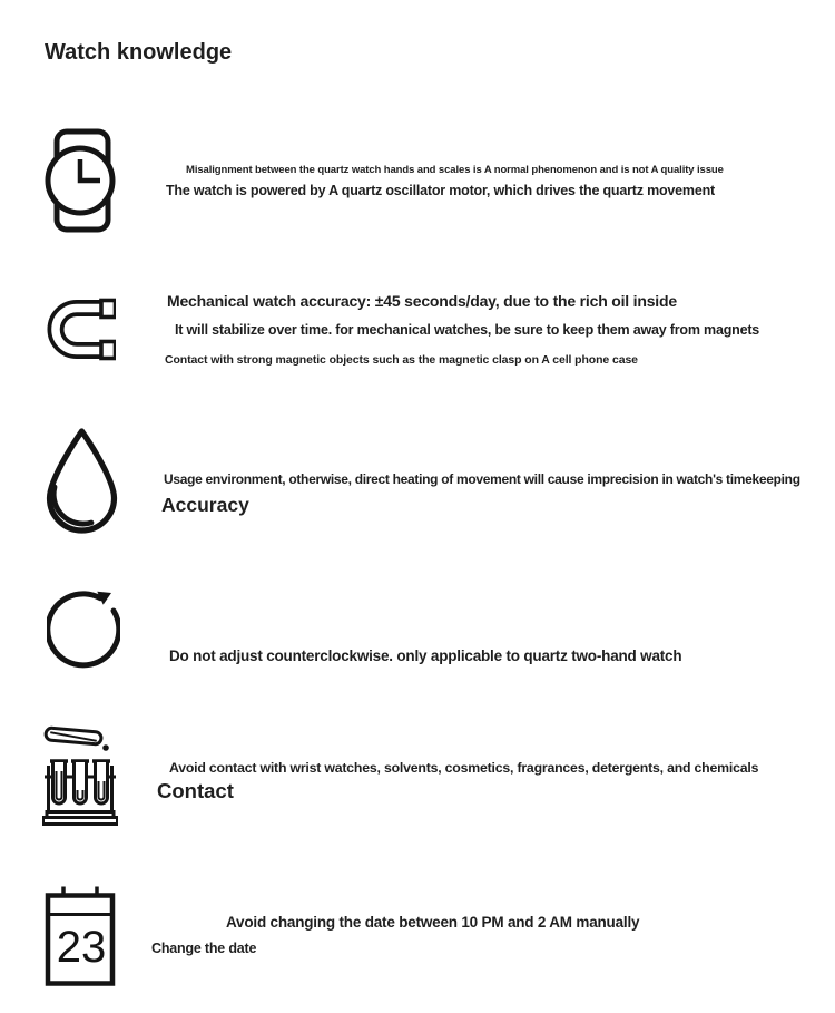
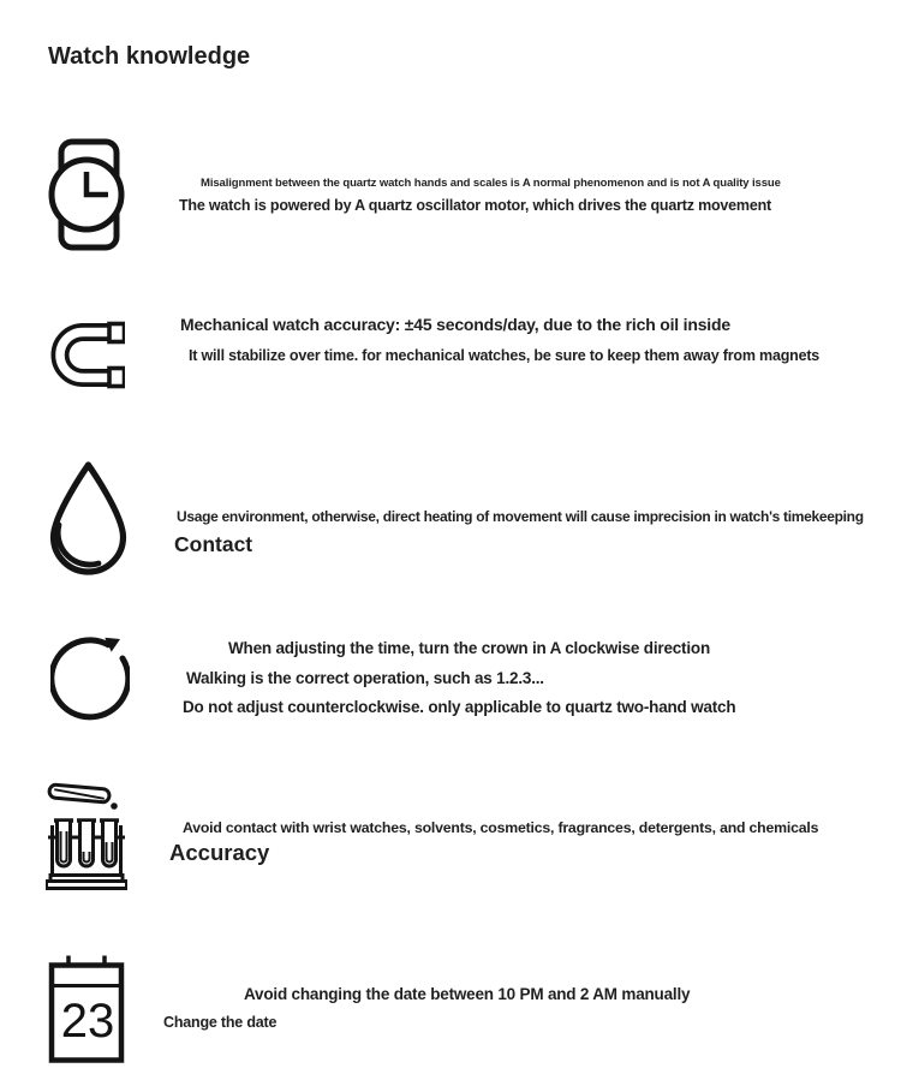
  Watch knowledge
  Misalignment between the quartz watch hands and scales is A normal phenomenon and is not A quality issue
  The watch is powered by A quartz oscillator motor, which drives the quartz movement
  Mechanical watch accuracy: ±45 seconds/day, due to the rich oil inside
  It will stabilize over time. for mechanical watches, be sure to keep them away from magnets
- Contact with strong magnetic objects such as the magnetic clasp on A cell phone case
  Usage environment, otherwise, direct heating of movement will cause imprecision in watch's timekeeping
- Accuracy
+ Contact
+ When adjusting the time, turn the crown in A clockwise direction
+ Walking is the correct operation, such as 1.2.3...
  Do not adjust counterclockwise. only applicable to quartz two-hand watch
  Avoid contact with wrist watches, solvents, cosmetics, fragrances, detergents, and chemicals
- Contact
+ Accuracy
  23
  Avoid changing the date between 10 PM and 2 AM manually
  Change the date
